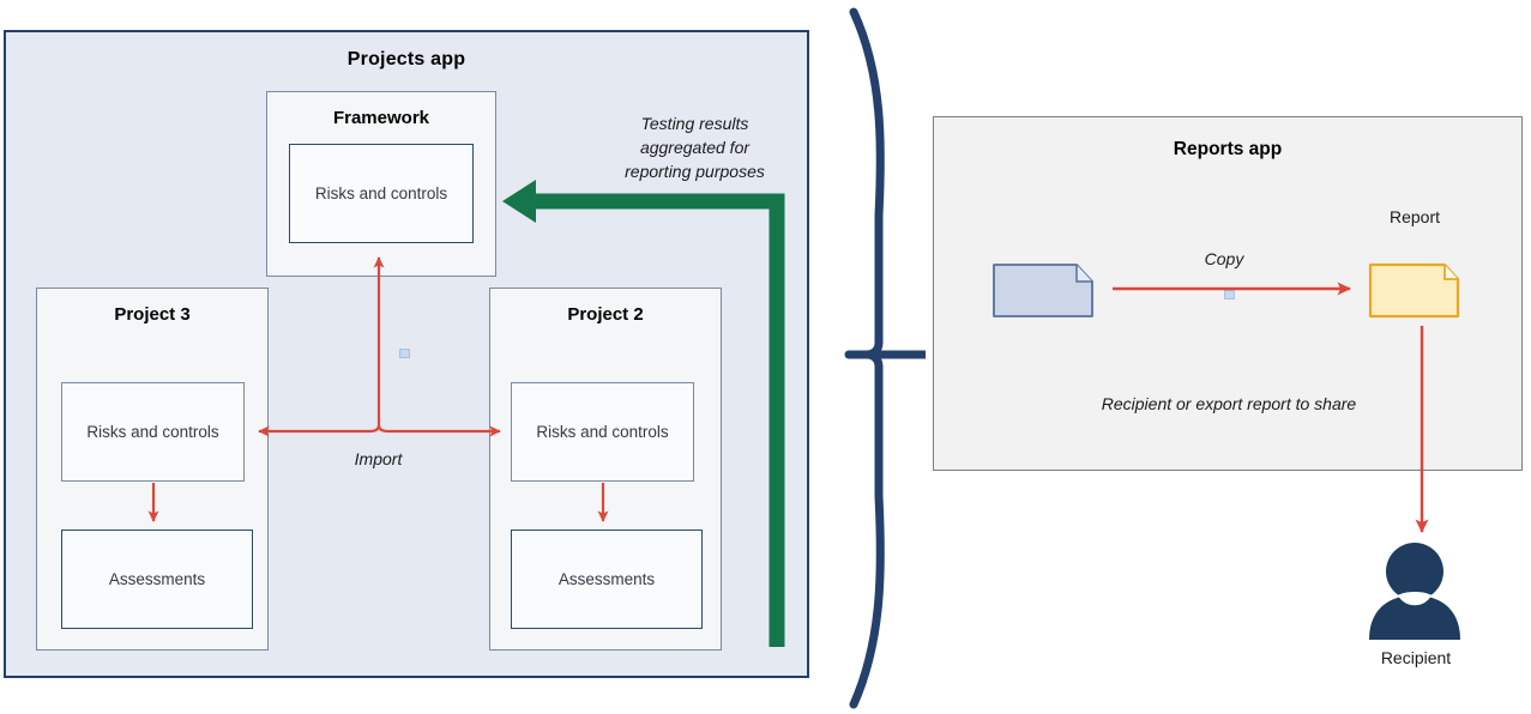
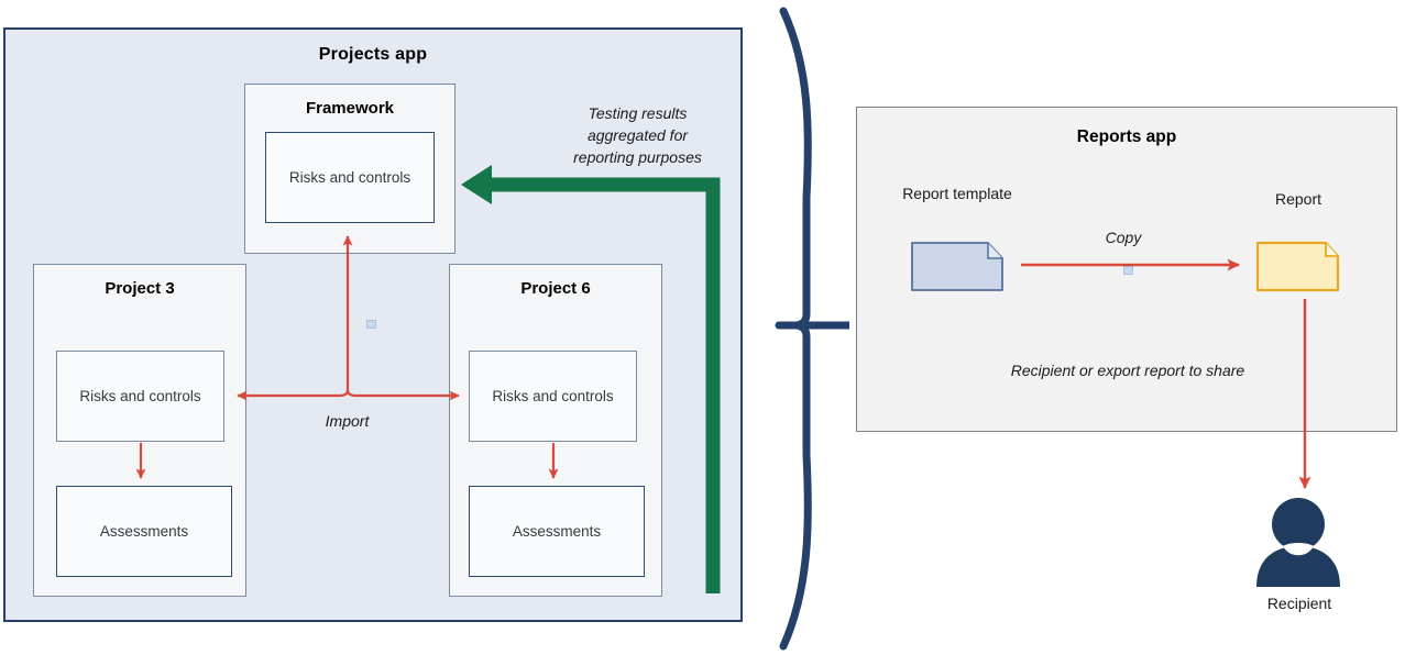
  Projects app
  Framework
  Risks and controls
  Project 3
  Risks and controls
  Assessments
- Project 2
+ Project 6
  Risks and controls
  Assessments
  Import
  Testing results
  aggregated for
  reporting purposes
  Reports app
+ Report template
  Report
  Copy
  Recipient or export report to share
  Recipient
